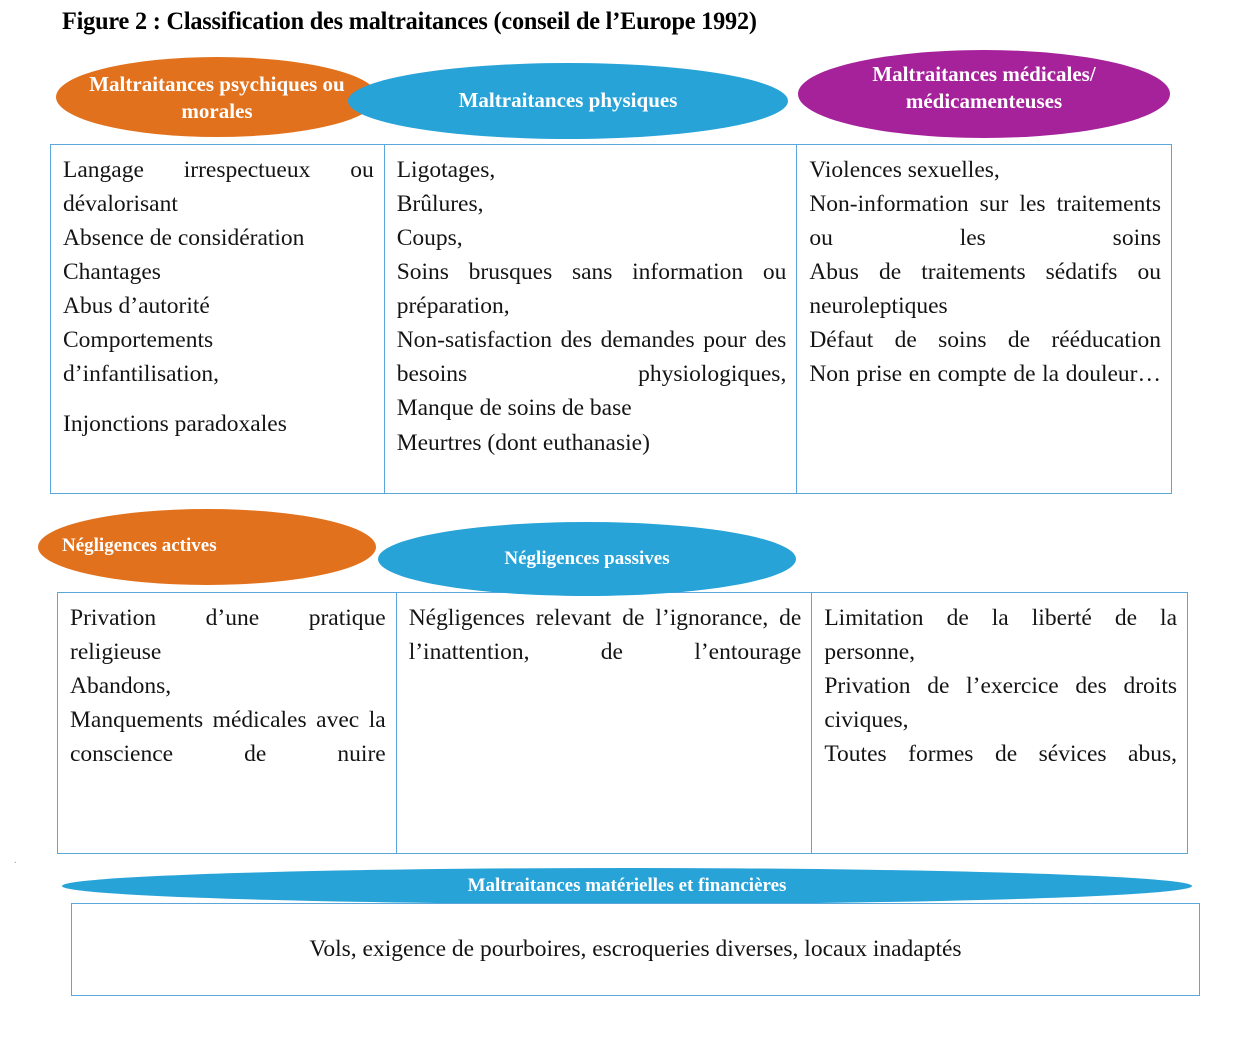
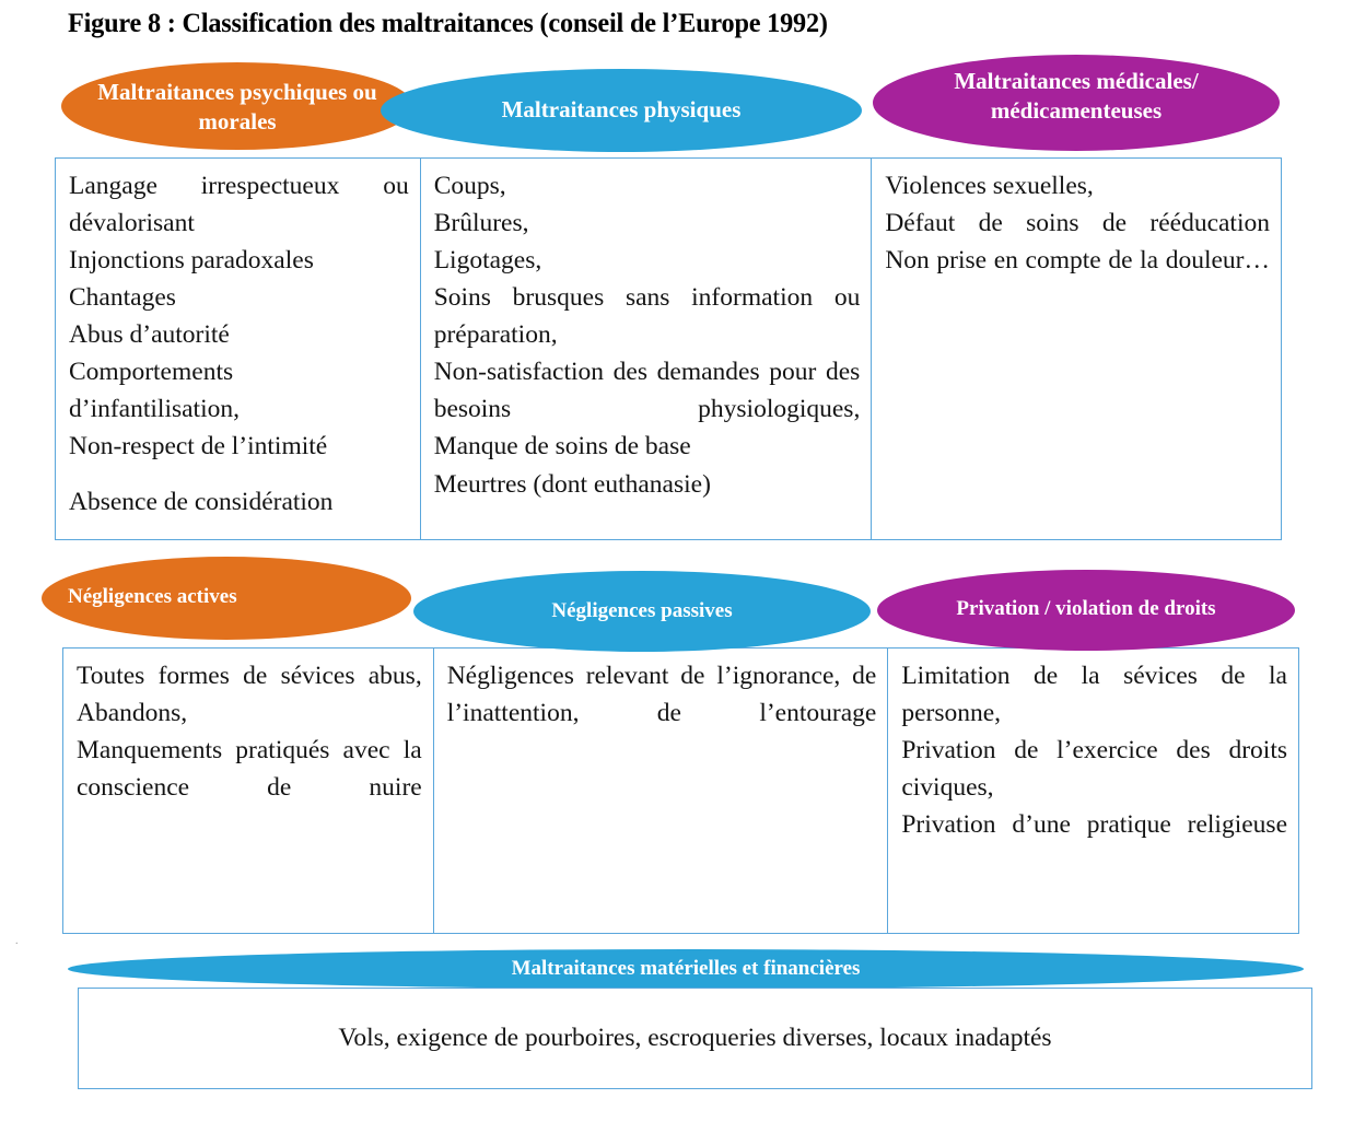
- Figure 2 : Classification des maltraitances (conseil de l’Europe 1992)
+ Figure 8 : Classification des maltraitances (conseil de l’Europe 1992)
  Langage irrespectueux ou dévalorisant
- Absence de considération
+ Injonctions paradoxales
  Chantages
  Abus d’autorité
  Comportements d’infantilisation,
+ Non-respect de l’intimité
- Injonctions paradoxales
+ Absence de considération
- Ligotages,
+ Coups,
  Brûlures,
- Coups,
+ Ligotages,
  Soins brusques sans information ou préparation,
  Non-satisfaction des demandes pour des besoins physiologiques,
  Manque de soins de base
  Meurtres (dont euthanasie)
  Violences sexuelles,
- Non-information sur les traitements ou les soins
- Abus de traitements sédatifs ou neuroleptiques
  Défaut de soins de rééducation
  Non prise en compte de la douleur…
  Maltraitances psychiques ou morales
  Maltraitances physiques
  Maltraitances médicales/ médicamenteuses
- Privation d’une pratique religieuse
+ Toutes formes de sévices abus,
  Abandons,
- Manquements médicales avec la conscience de nuire
+ Manquements pratiqués avec la conscience de nuire
  Négligences relevant de l’ignorance, de l’inattention, de l’entourage
- Limitation de la liberté de la personne,
+ Limitation de la sévices de la personne,
  Privation de l’exercice des droits civiques,
- Toutes formes de sévices abus,
+ Privation d’une pratique religieuse
  Négligences actives
  Négligences passives
+ Privation / violation de droits
  Maltraitances matérielles et financières
  Vols, exigence de pourboires, escroqueries diverses, locaux inadaptés
  .
